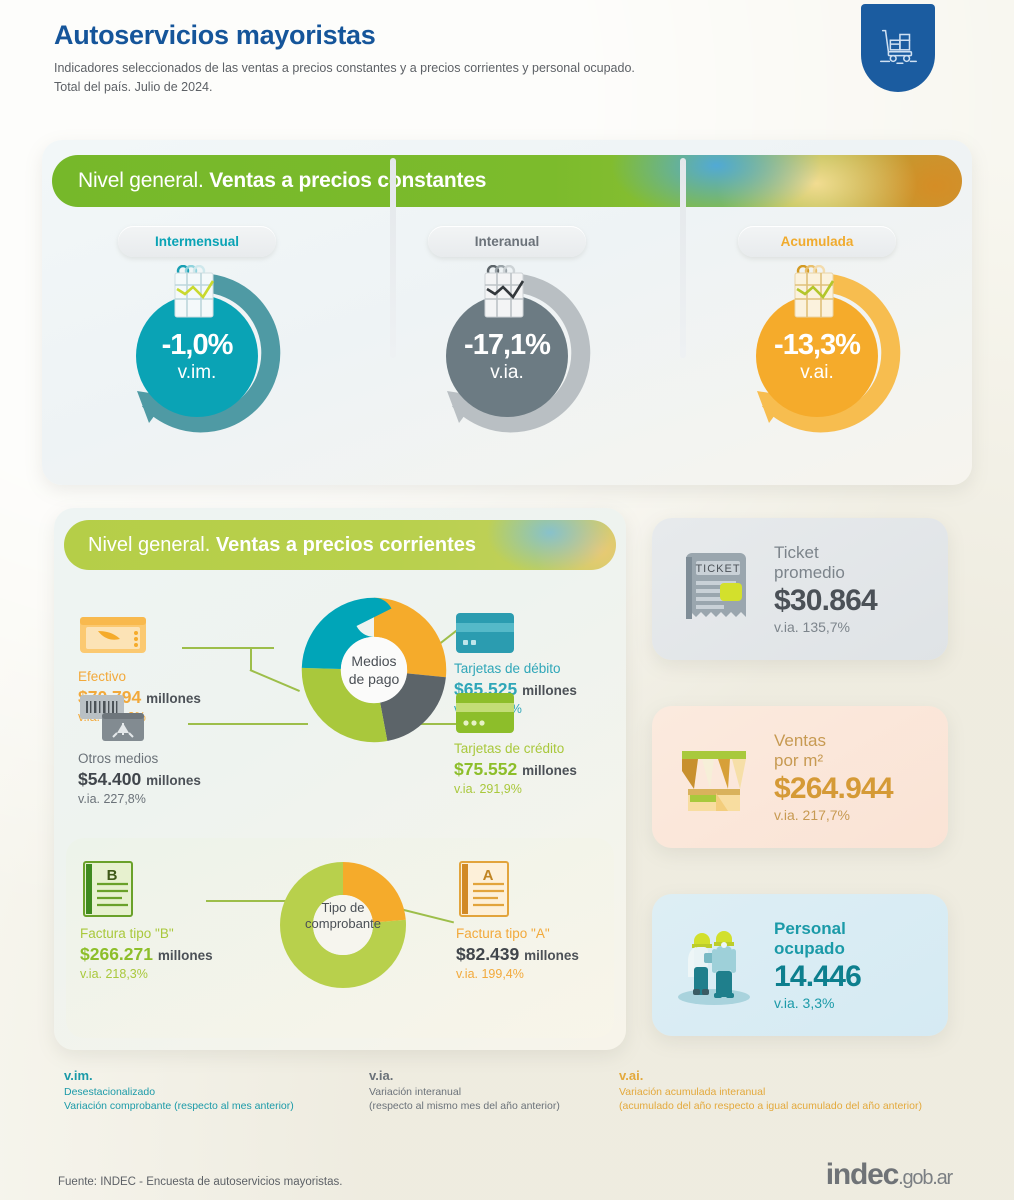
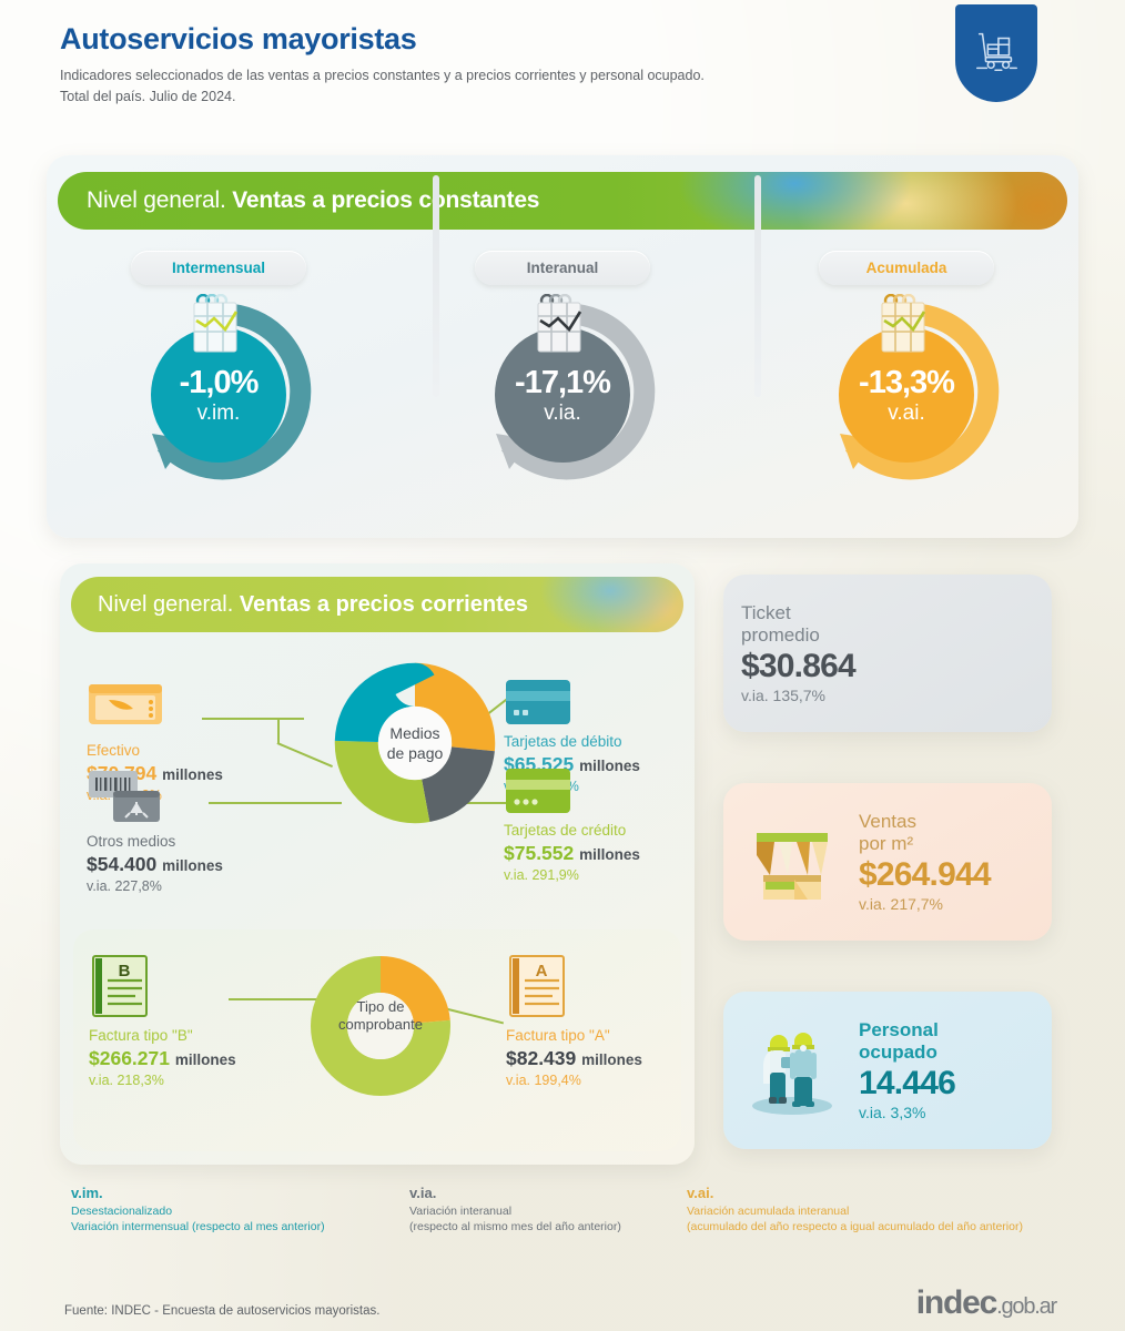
  Autoservicios mayoristas
  Indicadores seleccionados de las ventas a precios constantes y a precios corrientes y personal ocupado.
  Total del país. Julio de 2024.
  Nivel general. Ventas a precios cnstantes
  Intermensual
  -1,0%
  v.im.
  Interanual
  -17,1%
  v.ia.
  Acumulada
  -13,3%
  v.ai.
  Nivel general. Ventas a precios corrientes
  Medios
  de pago
  Efectivo
  Otros medios
  $54.400 millones
  v.ia. 227,8%
  Tarjetas de débito
  $65.525 millones
  Tarjetas de crédito
  $75.552 millones
  v.ia. 291,9%
  Tipo de
  comprobante
  B
  Factura tipo "B"
  $266.271 millones
  v.ia. 218,3%
  A
  Factura tipo "A"
  $82.439 millones
  v.ia. 199,4%
- TICKET
  Ticket
  promedio
  $30.864
  v.ia. 135,7%
  Ventas
  por m²
  $264.944
  v.ia. 217,7%
  Personal
  ocupado
  14.446
  v.ia. 3,3%
  v.im.
  Desestacionalizado
- Variación comprobante (respecto al mes anterior)
+ Variación intermensual (respecto al mes anterior)
  v.ia.
  Variación interanual
  (respecto al mismo mes del año anterior)
  v.ai.
  Variación acumulada interanual
  (acumulado del año respecto a igual acumulado del año anterior)
  Fuente: INDEC - Encuesta de autoservicios mayoristas.
  indec.gob.ar
